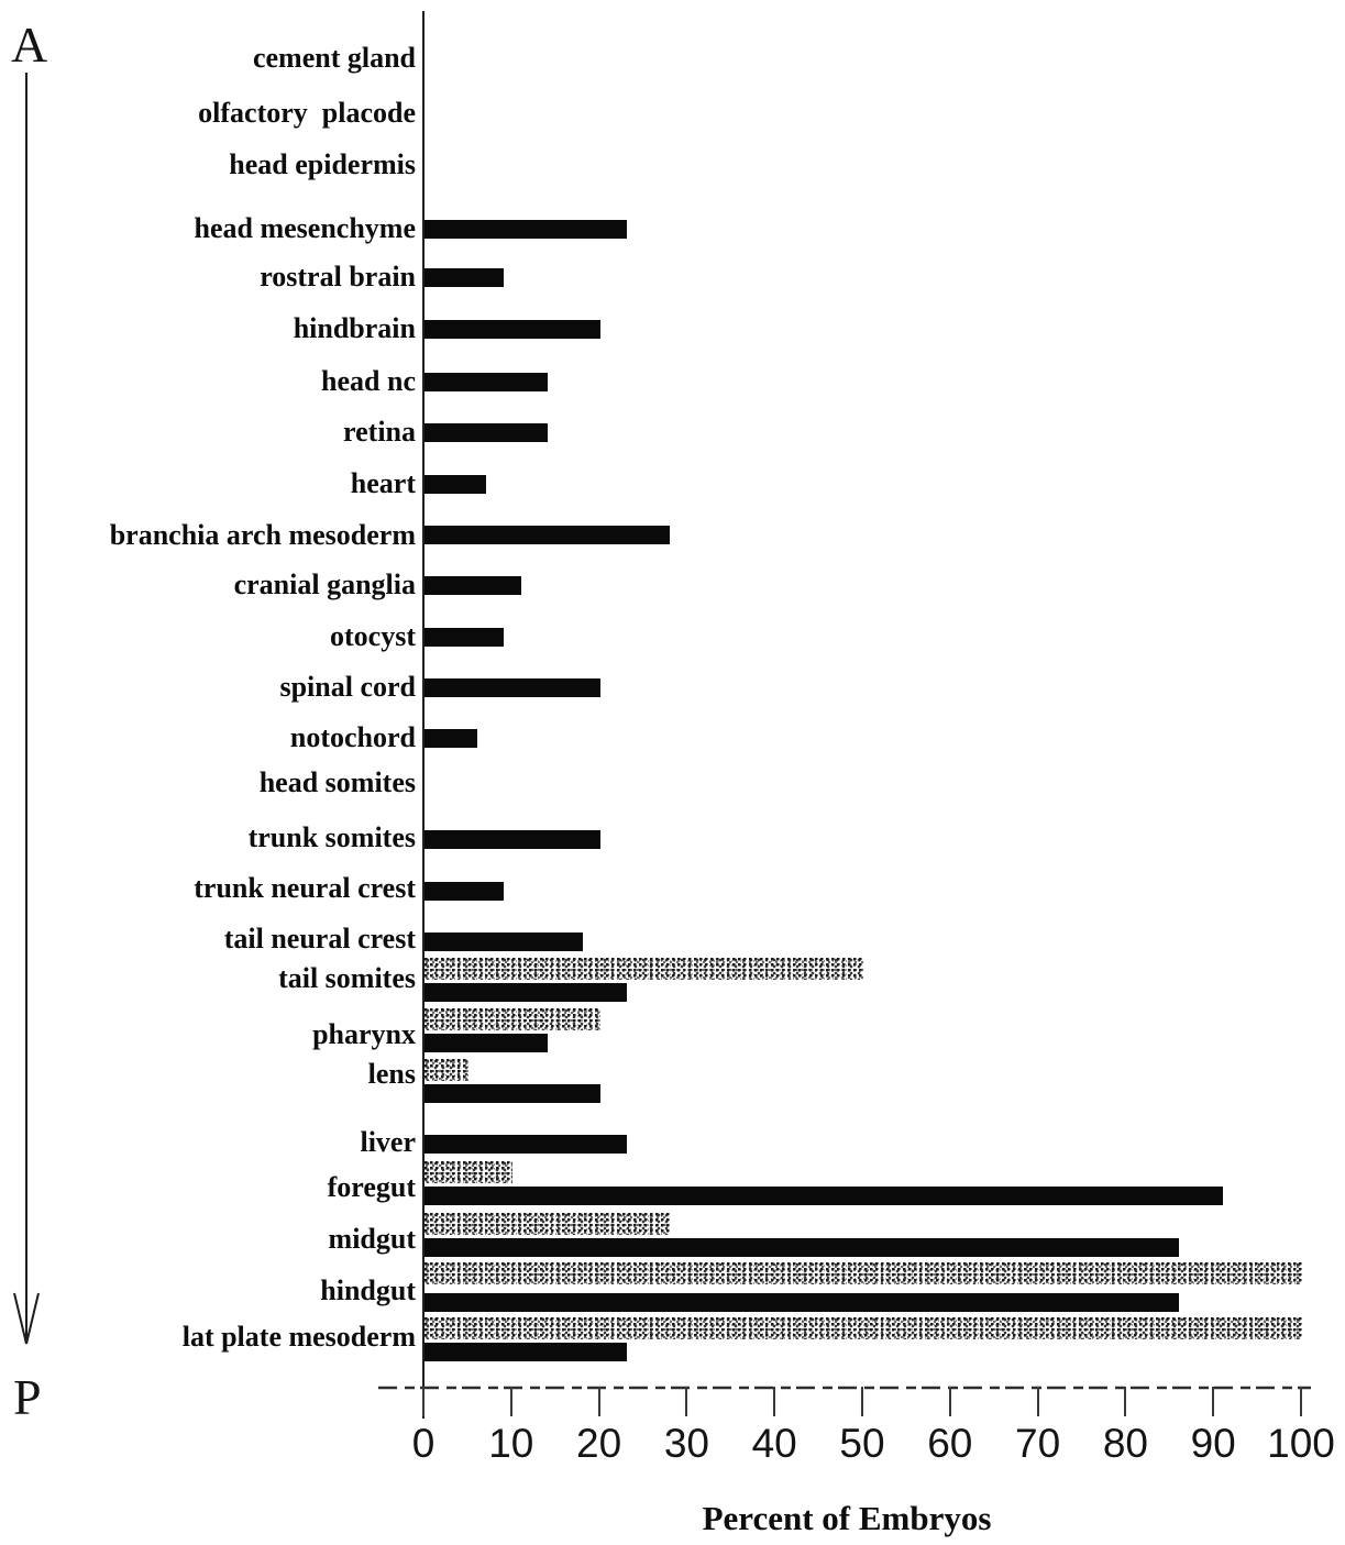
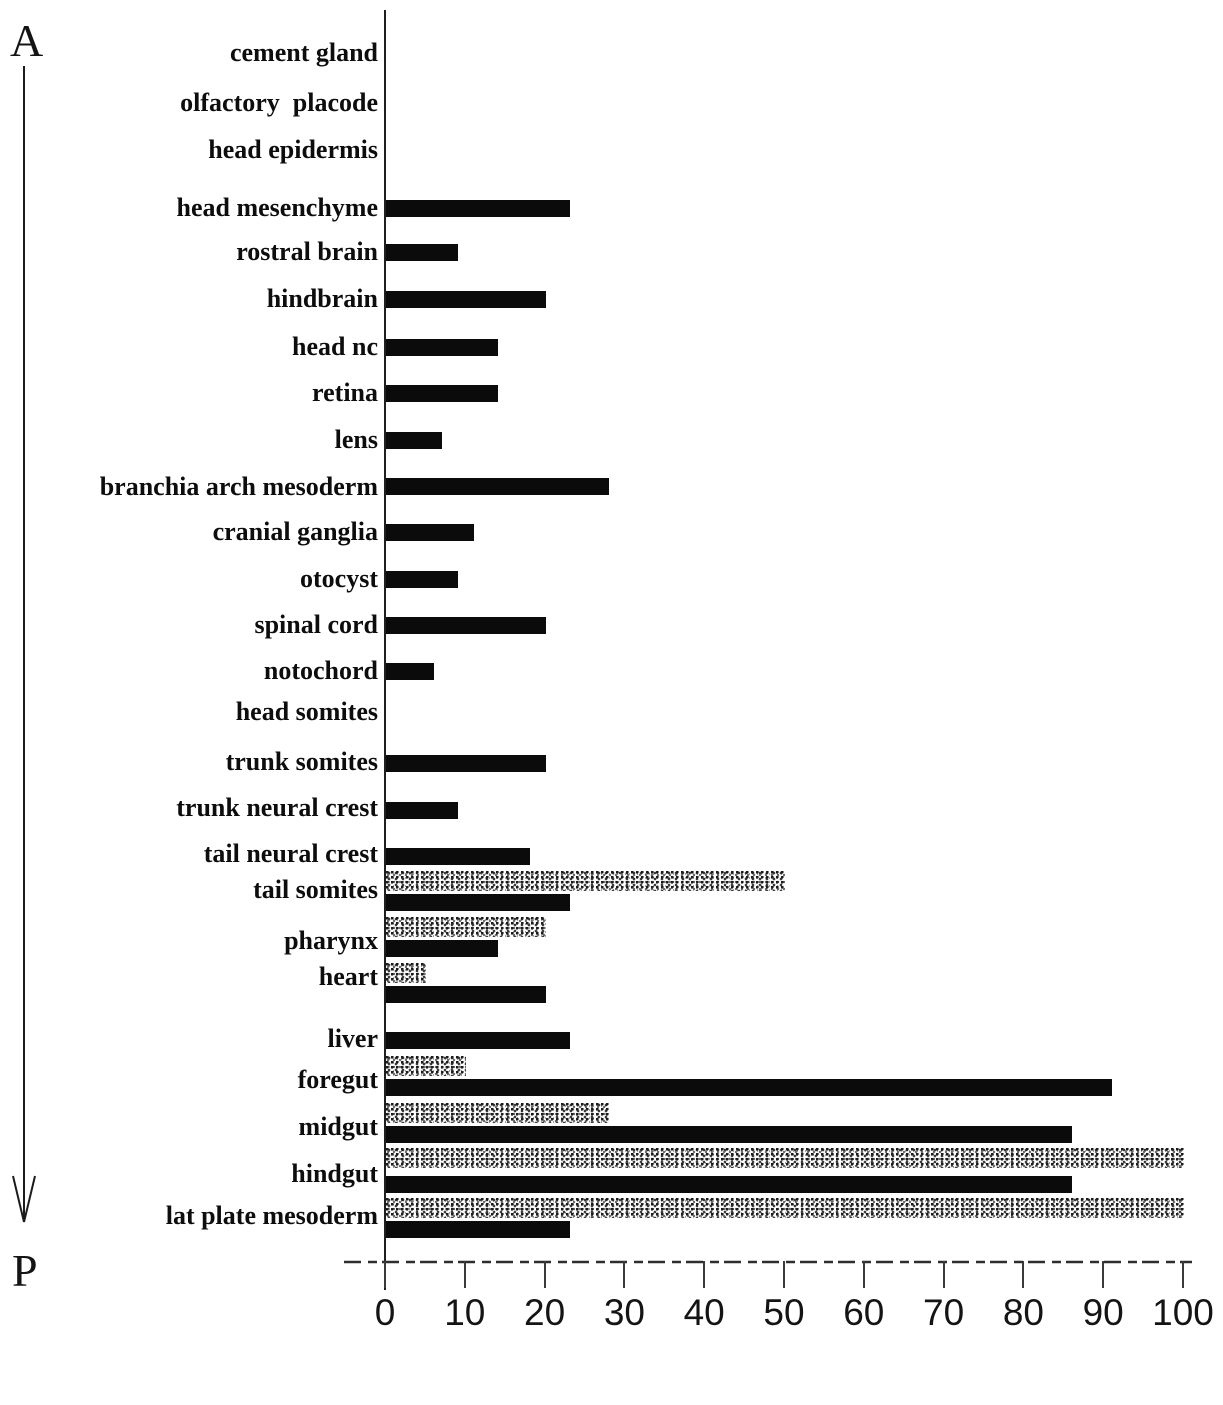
  A
  P
  cement gland
  olfactory placode
  head epidermis
  head mesenchyme
  rostral brain
  hindbrain
  head nc
  retina
- heart
+ lens
  branchia arch mesoderm
  cranial ganglia
  otocyst
  spinal cord
  notochord
  head somites
  trunk somites
  trunk neural crest
  tail neural crest
  tail somites
  pharynx
- lens
+ heart
  liver
  foregut
  midgut
  hindgut
  lat plate mesoderm
  0
  10
  20
  30
  40
  50
  60
  70
  80
  90
  100
- Percent of Embryos
